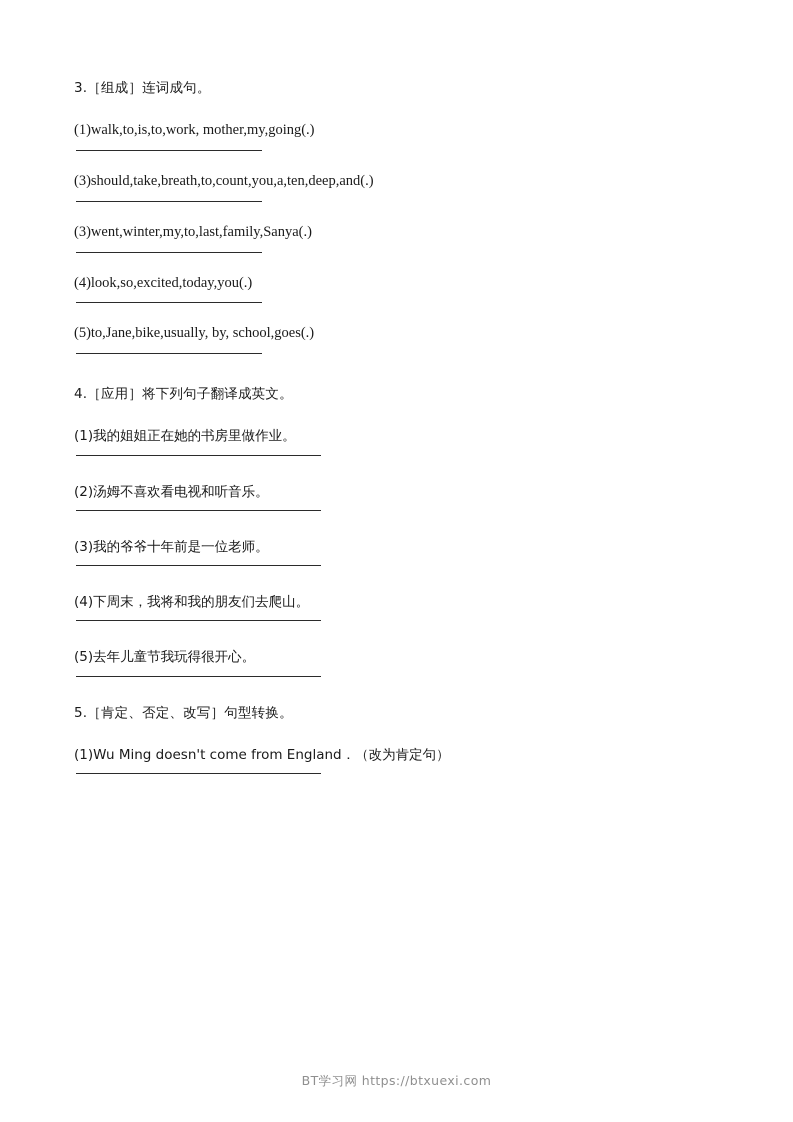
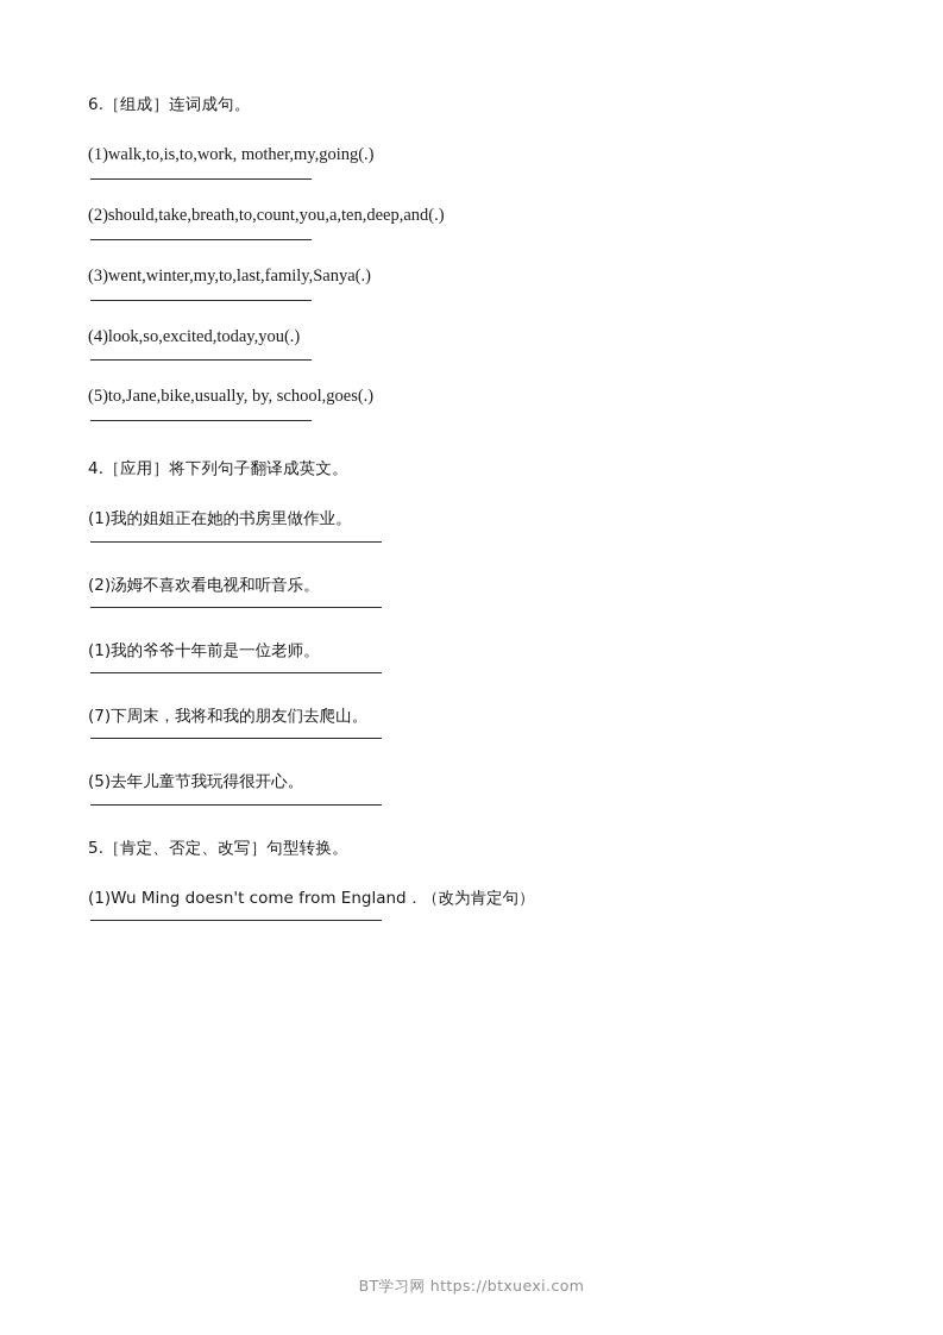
- 3.［组成］连词成句。
+ 6.［组成］连词成句。
  (1)walk,to,is,to,work, mother,my,going(.)
- (3)should,take,breath,to,count,you,a,ten,deep,and(.)
+ (2)should,take,breath,to,count,you,a,ten,deep,and(.)
  (3)went,winter,my,to,last,family,Sanya(.)
  (4)look,so,excited,today,you(.)
  (5)to,Jane,bike,usually, by, school,goes(.)
  4.［应用］将下列句子翻译成英文。
  (1)我的姐姐正在她的书房里做作业。
  (2)汤姆不喜欢看电视和听音乐。
- (3)我的爷爷十年前是一位老师。
+ (1)我的爷爷十年前是一位老师。
- (4)下周末，我将和我的朋友们去爬山。
+ (7)下周末，我将和我的朋友们去爬山。
  (5)去年儿童节我玩得很开心。
  5.［肯定、否定、改写］句型转换。
  (1)Wu Ming doesn't come from England．（改为肯定句）
  BT学习网 https://btxuexi.com
